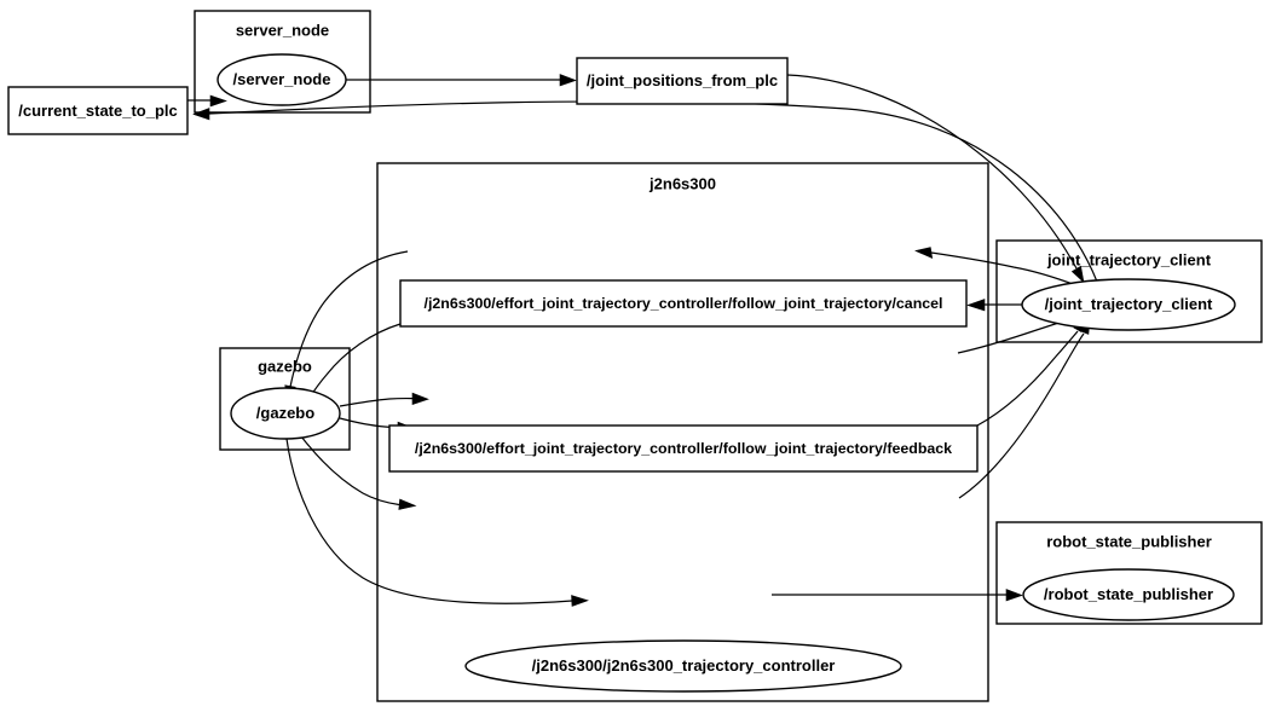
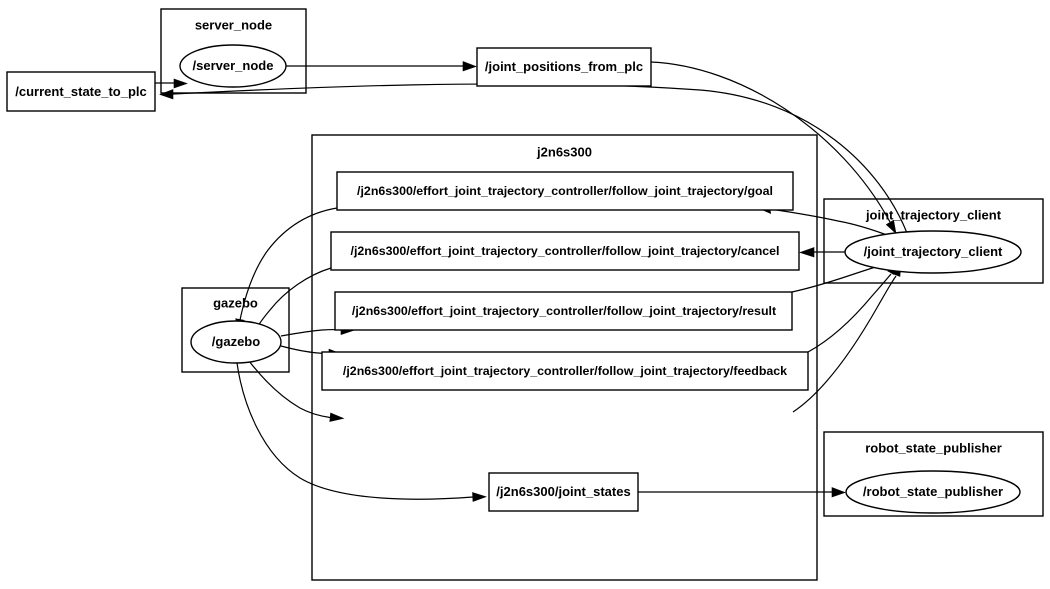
  server_node
  j2n6s300
  gazebo
  joint_trajectory_client
  robot_state_publisher
  /current_state_to_plc
  /joint_positions_from_plc
+ /j2n6s300/effort_joint_trajectory_controller/follow_joint_trajectory/goal
  /j2n6s300/effort_joint_trajectory_controller/follow_joint_trajectory/cancel
+ /j2n6s300/effort_joint_trajectory_controller/follow_joint_trajectory/result
  /j2n6s300/effort_joint_trajectory_controller/follow_joint_trajectory/feedback
+ /j2n6s300/joint_states
  /server_node
  /gazebo
  /joint_trajectory_client
  /robot_state_publisher
- /j2n6s300/j2n6s300_trajectory_controller
